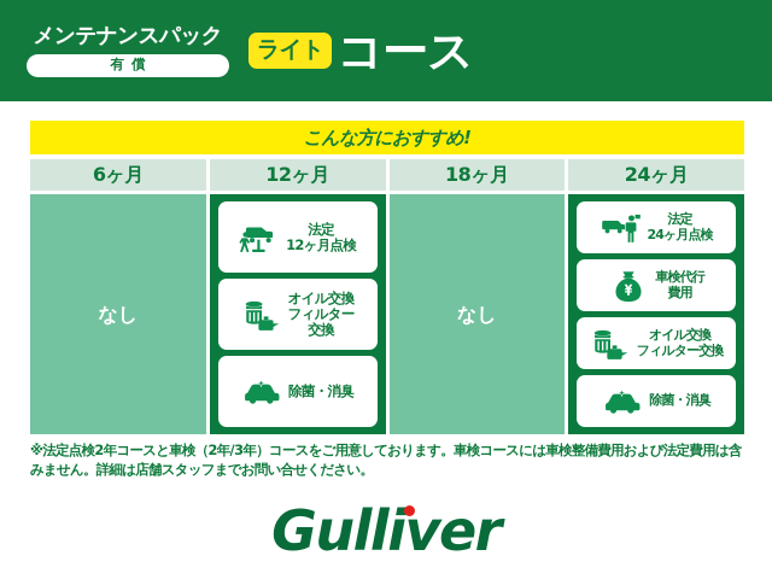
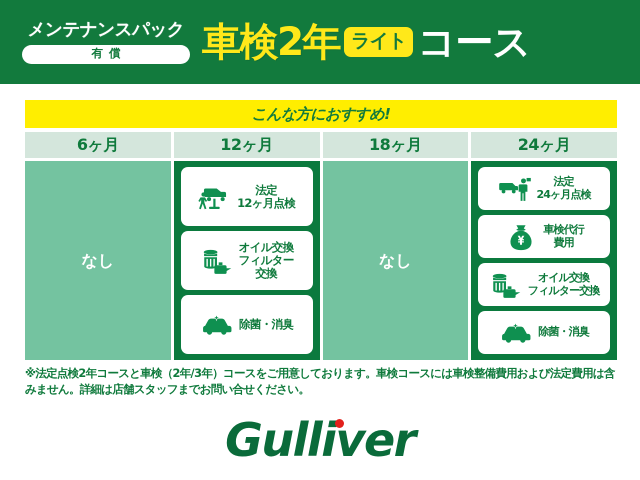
  メンテナンスパック
  有償
+ 車検2年
  ライト
  コース
  こんな方におすすめ!
  6ヶ月
  なし
  12ヶ月
  法定
  12ヶ月点検
  オイル交換
  フィルター
  交換
  除菌・消臭
  18ヶ月
  なし
  24ヶ月
  法定
  24ヶ月点検
  車検代行
  費用
  オイル交換
  フィルター交換
  除菌・消臭
  ※法定点検2年コースと車検（2年/3年）コースをご用意しております。車検コースには車検整備費用および法定費用は含みません。詳細は店舗スタッフまでお問い合せください。
  Gulliver
